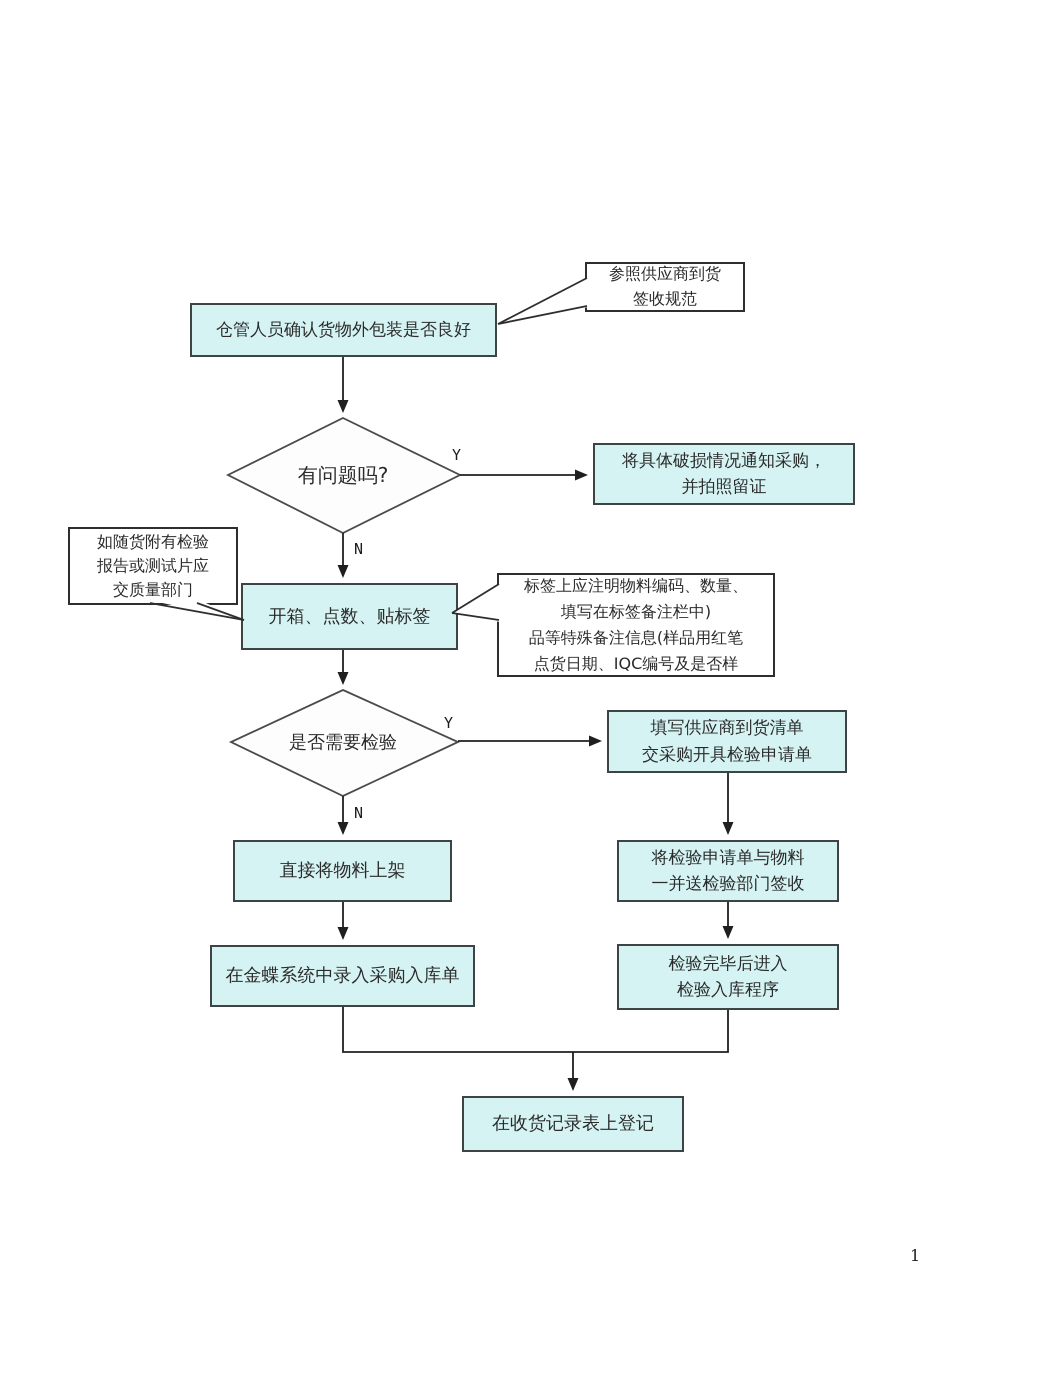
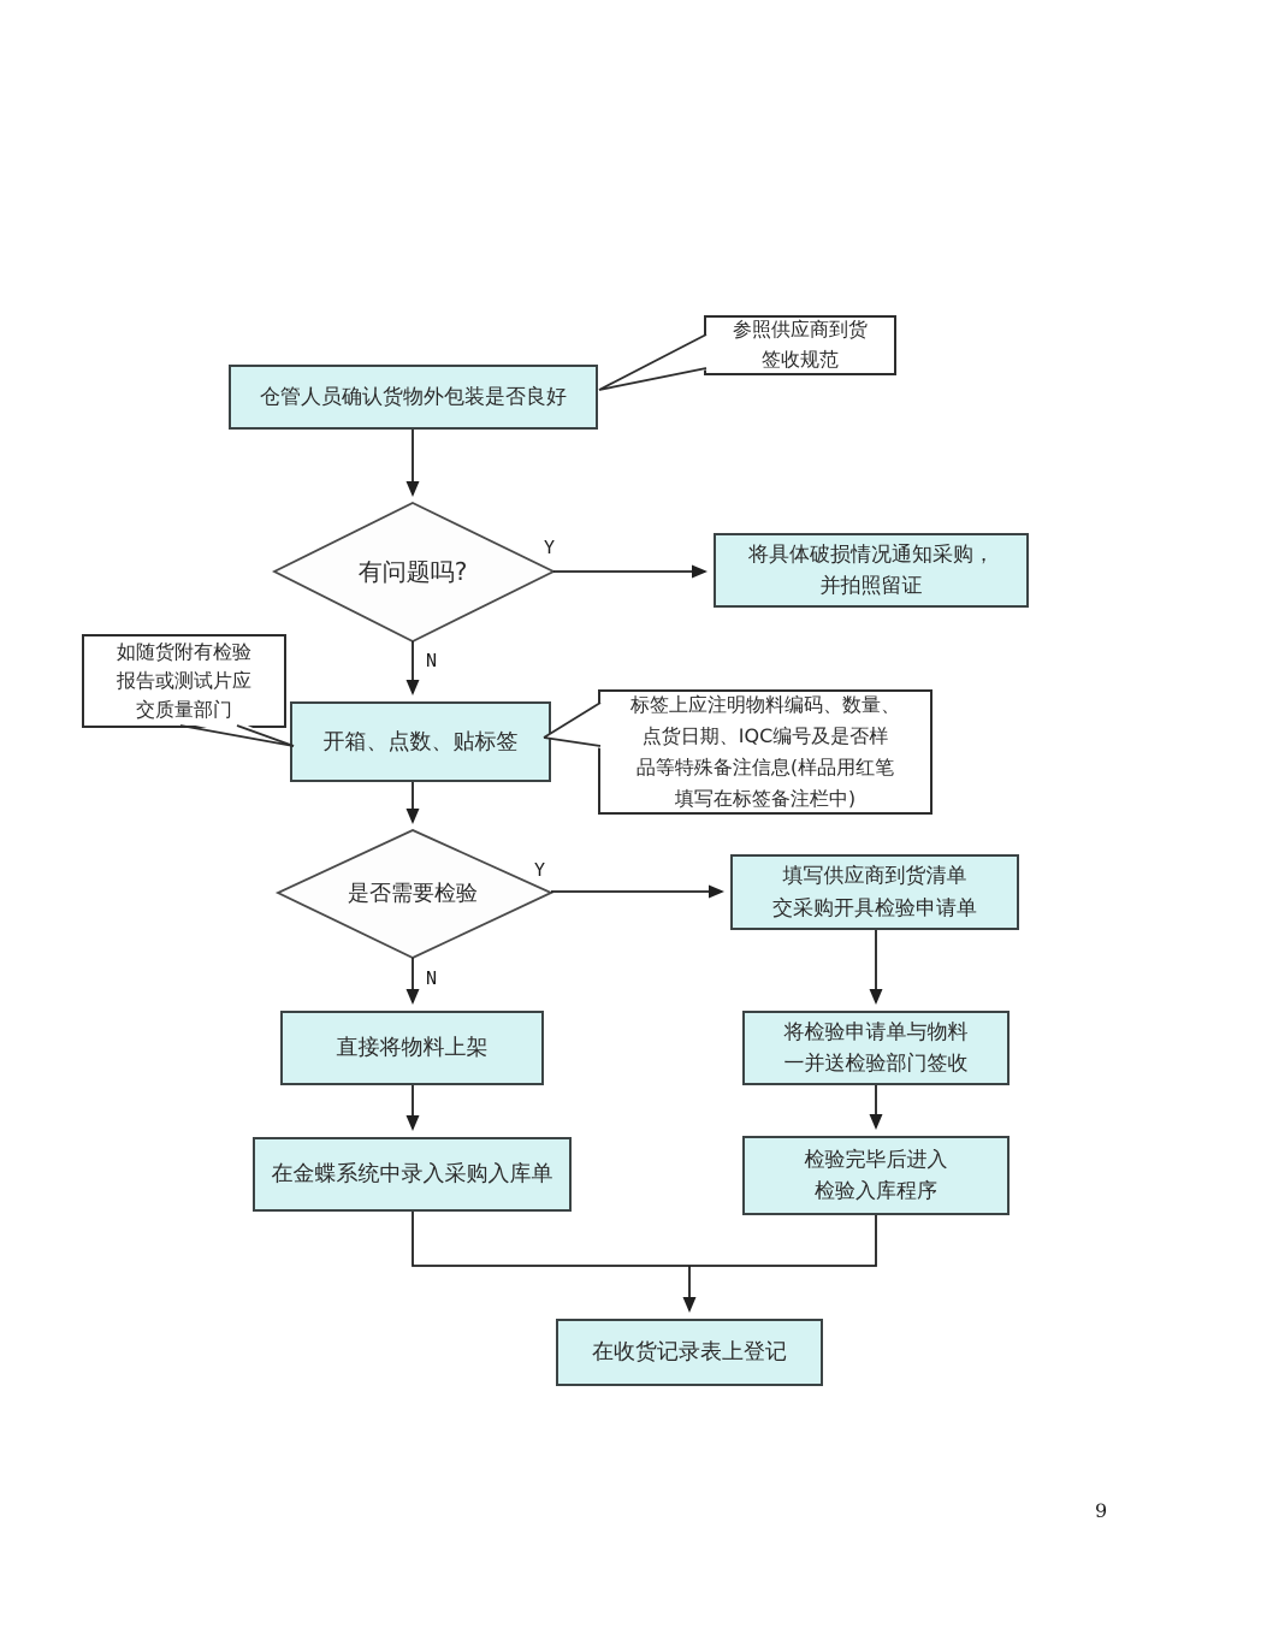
  仓管人员确认货物外包装是否良好
  参照供应商到货
  签收规范
  有问题吗?
  将具体破损情况通知采购，
  并拍照留证
  如随货附有检验
  报告或测试片应
  交质量部门
  开箱、点数、贴标签
  标签上应注明物料编码、数量、
- 填写在标签备注栏中)
+ 点货日期、IQC编号及是否样
  品等特殊备注信息(样品用红笔
- 点货日期、IQC编号及是否样
+ 填写在标签备注栏中)
  是否需要检验
  填写供应商到货清单
  交采购开具检验申请单
  直接将物料上架
  将检验申请单与物料
  一并送检验部门签收
  在金蝶系统中录入采购入库单
  检验完毕后进入
  检验入库程序
  在收货记录表上登记
  Y
  N
  Y
  N
- 1
+ 9
